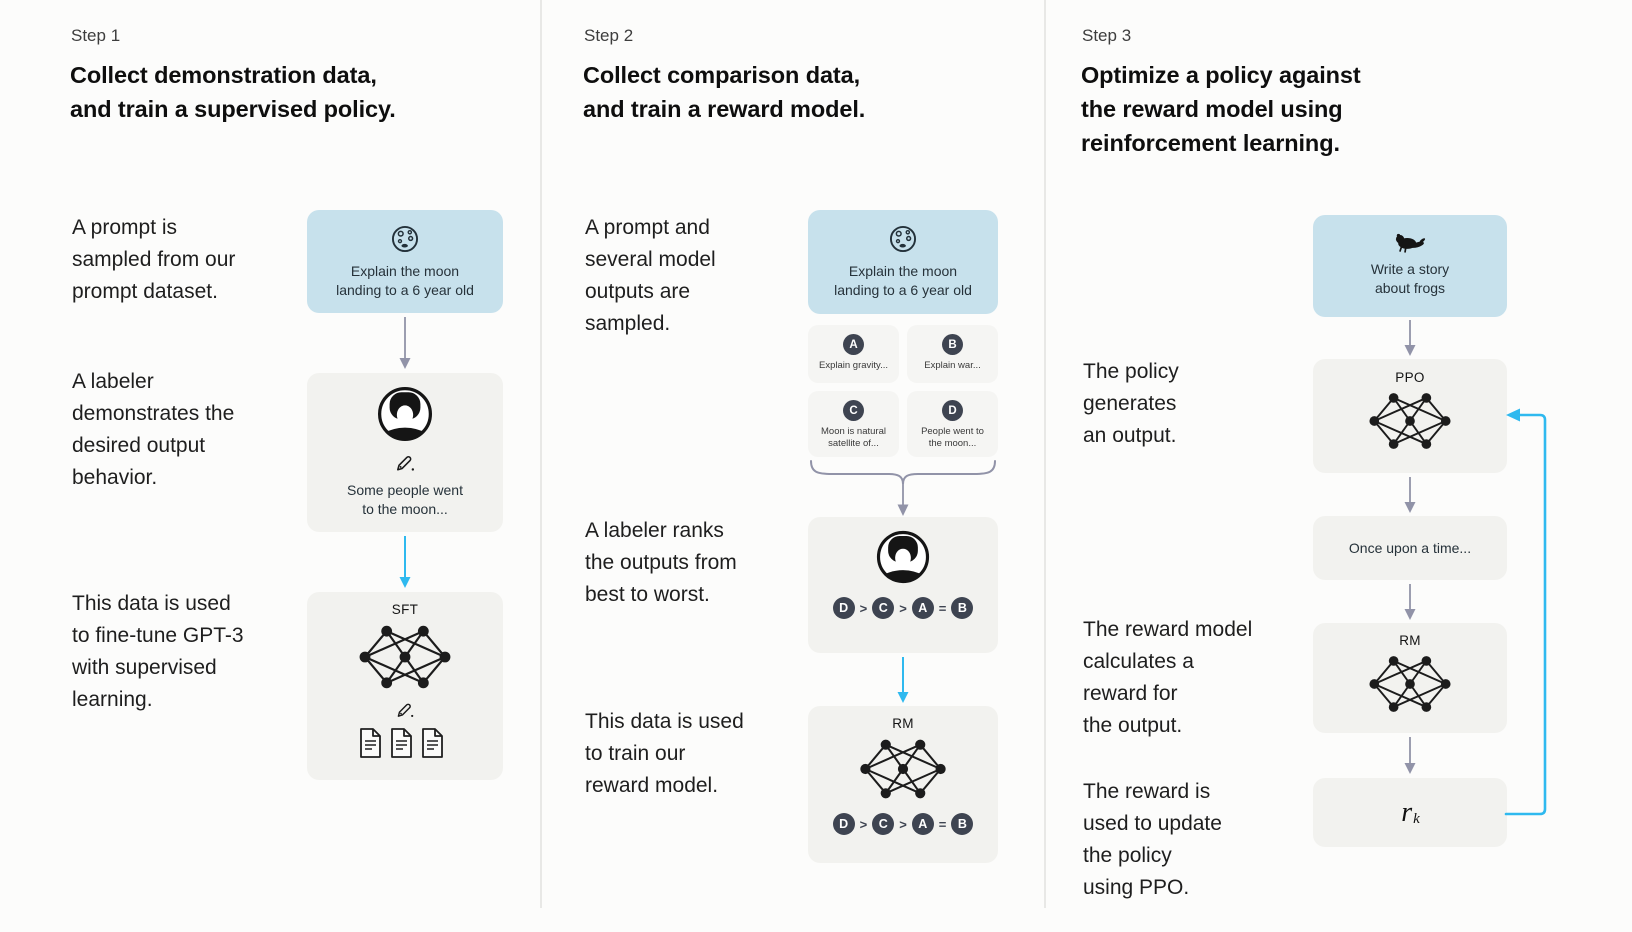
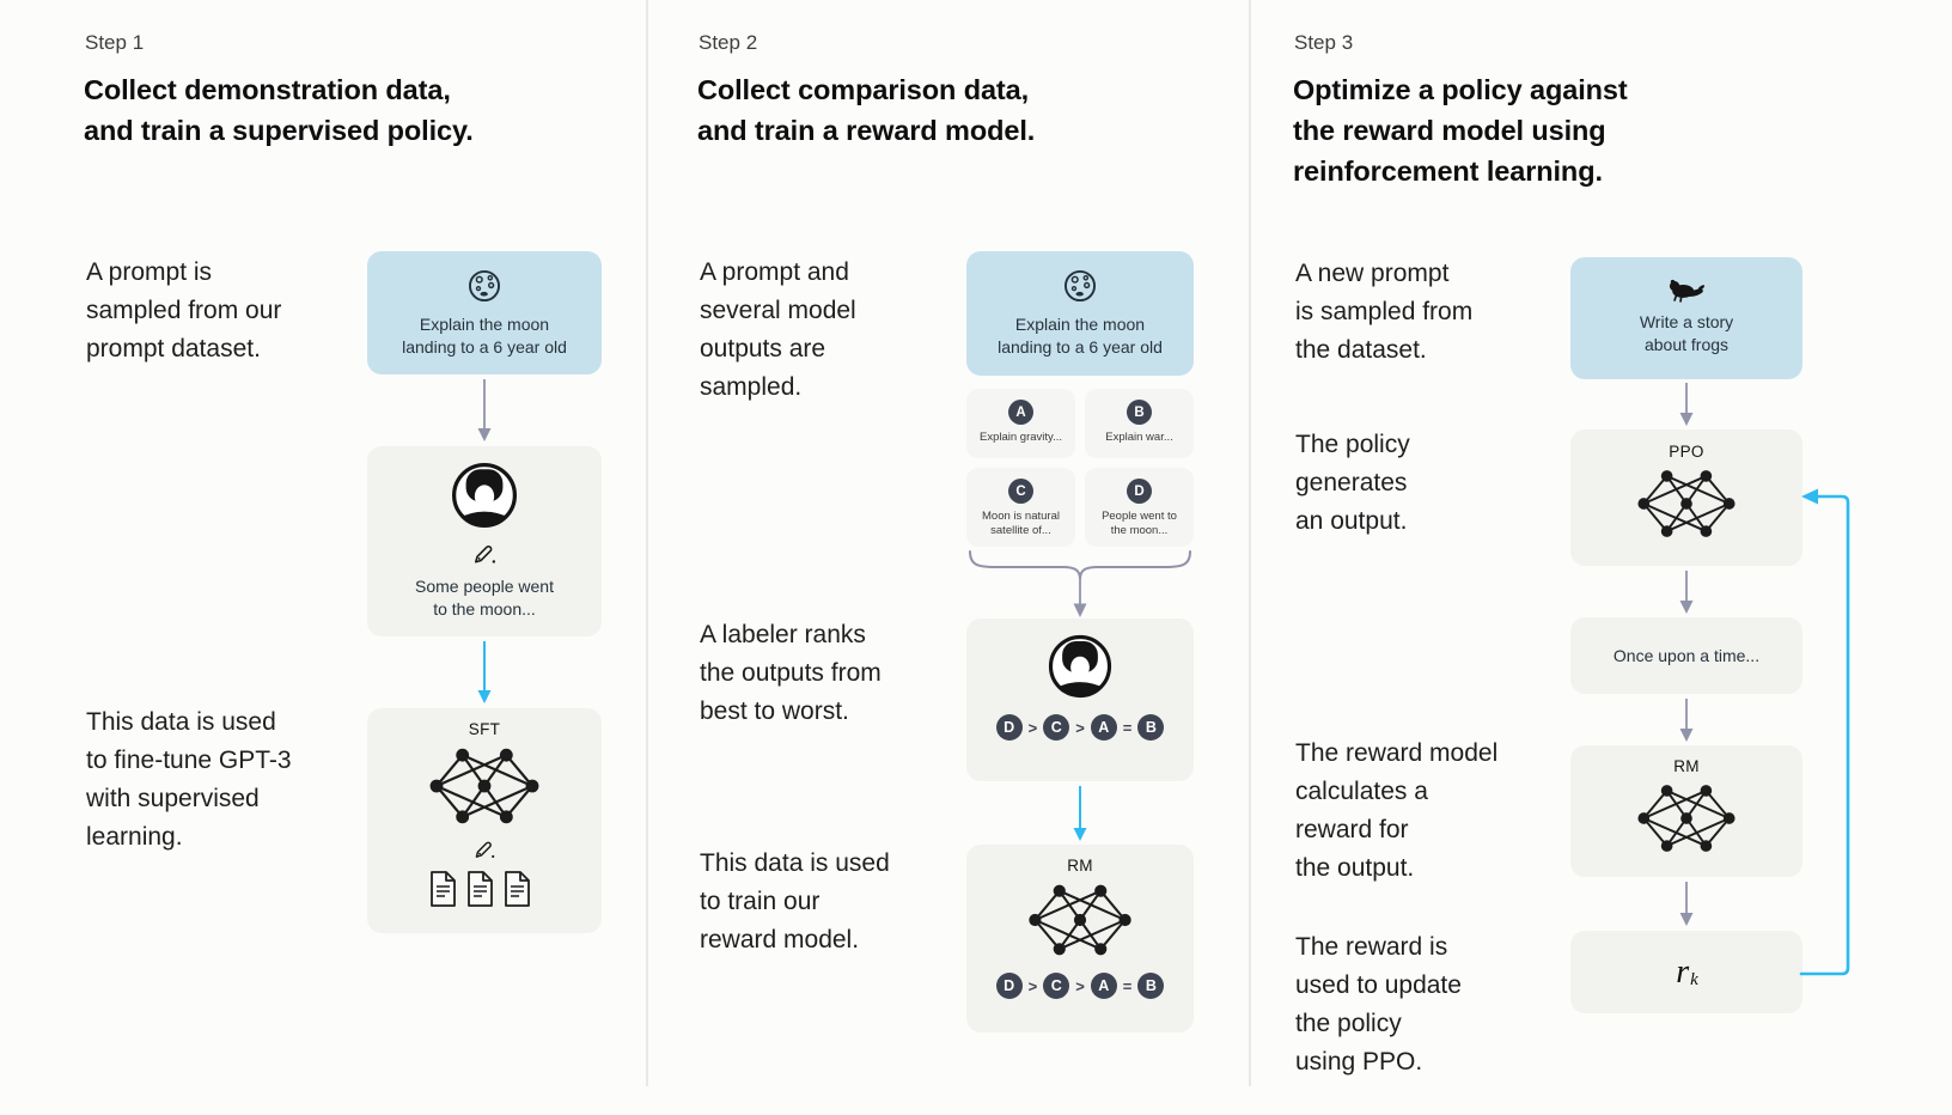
  Step 1
  Collect demonstration data,
  and train a supervised policy.
  A prompt is
  sampled from our
  prompt dataset.
- A labeler
- demonstrates the
- desired output
- behavior.
  This data is used
  to fine-tune GPT-3
  with supervised
  learning.
  Explain the moon
  landing to a 6 year old
  Some people went
  to the moon...
  SFT
  Step 2
  Collect comparison data,
  and train a reward model.
  A prompt and
  several model
  outputs are
  sampled.
  A labeler ranks
  the outputs from
  best to worst.
  This data is used
  to train our
  reward model.
  Explain the moon
  landing to a 6 year old
  A
  Explain gravity...
  B
  Explain war...
  C
  Moon is natural
  satellite of...
  D
  People went to
  the moon...
  D
  >
  C
  >
  A
  =
  B
  RM
  D
  >
  C
  >
  A
  =
  B
  Step 3
  Optimize a policy against
  the reward model using
  reinforcement learning.
+ A new prompt
+ is sampled from
+ the dataset.
  The policy
  generates
  an output.
  The reward model
  calculates a
  reward for
  the output.
  The reward is
  used to update
  the policy
  using PPO.
  Write a story
  about frogs
  PPO
  Once upon a time...
  RM
  r
  k
